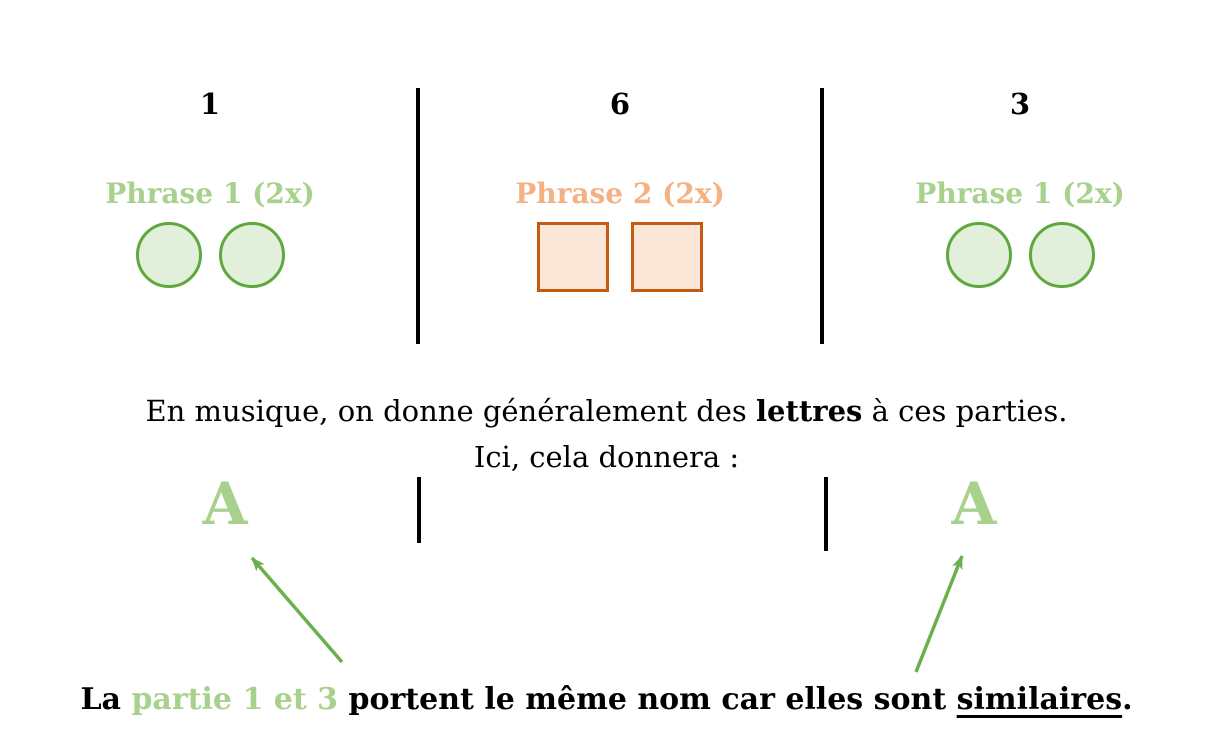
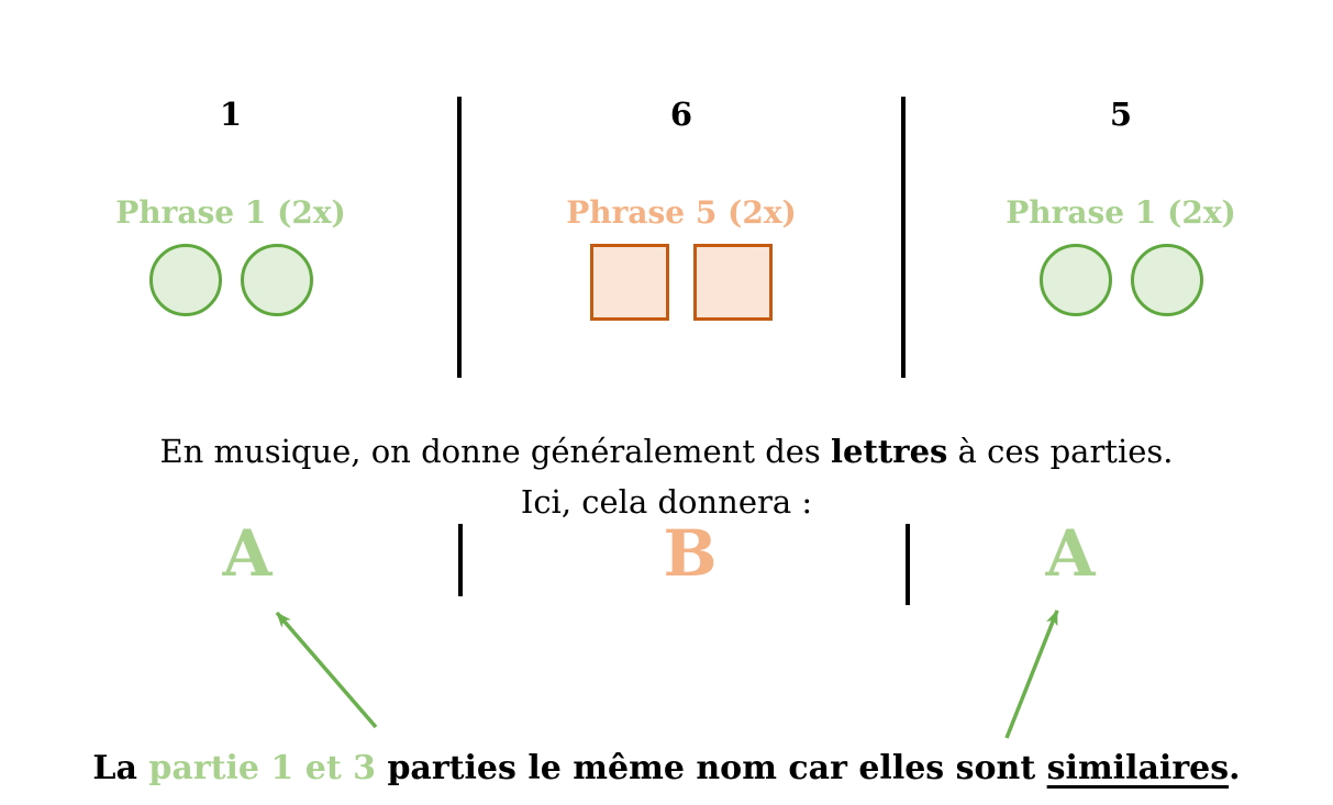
  1
  Phrase 1 (2x)
  6
- Phrase 2 (2x)
+ Phrase 5 (2x)
- 3
+ 5
  Phrase 1 (2x)
  En musique, on donne généralement des lettres à ces parties.
  Ici, cela donnera :
  A
+ B
  A
- La partie 1 et 3 portent le même nom car elles sont similaires.
+ La partie 1 et 3 parties le même nom car elles sont similaires.
